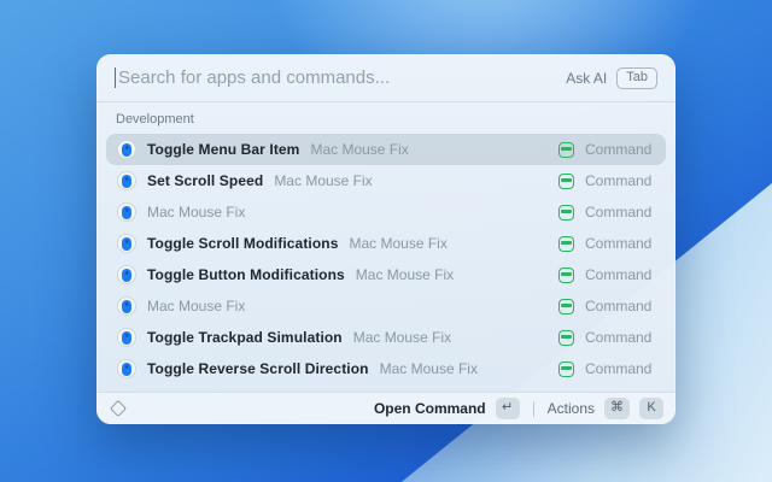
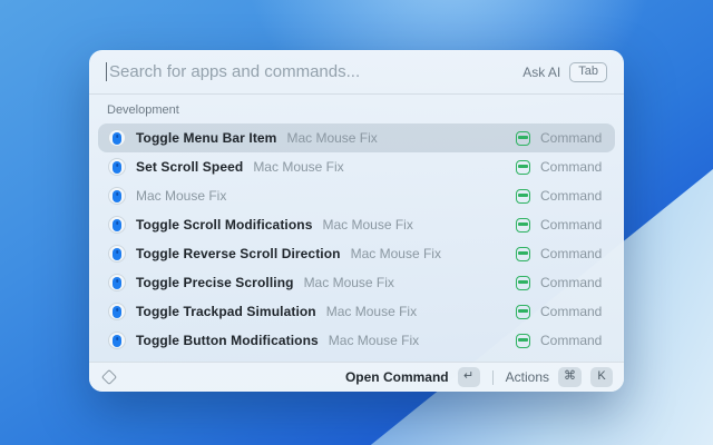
  Search for apps and commands...
  Ask AI
  Tab
  Development
  Toggle Menu Bar Item
  Mac Mouse Fix
  Command
  Set Scroll Speed
  Mac Mouse Fix
  Command
  Mac Mouse Fix
  Command
  Toggle Scroll Modifications
  Mac Mouse Fix
  Command
- Toggle Button Modifications
+ Toggle Reverse Scroll Direction
  Mac Mouse Fix
  Command
+ Toggle Precise Scrolling
  Mac Mouse Fix
  Command
  Toggle Trackpad Simulation
  Mac Mouse Fix
  Command
- Toggle Reverse Scroll Direction
+ Toggle Button Modifications
  Mac Mouse Fix
  Command
  Open Command
  ↵
  Actions
  ⌘
  K
